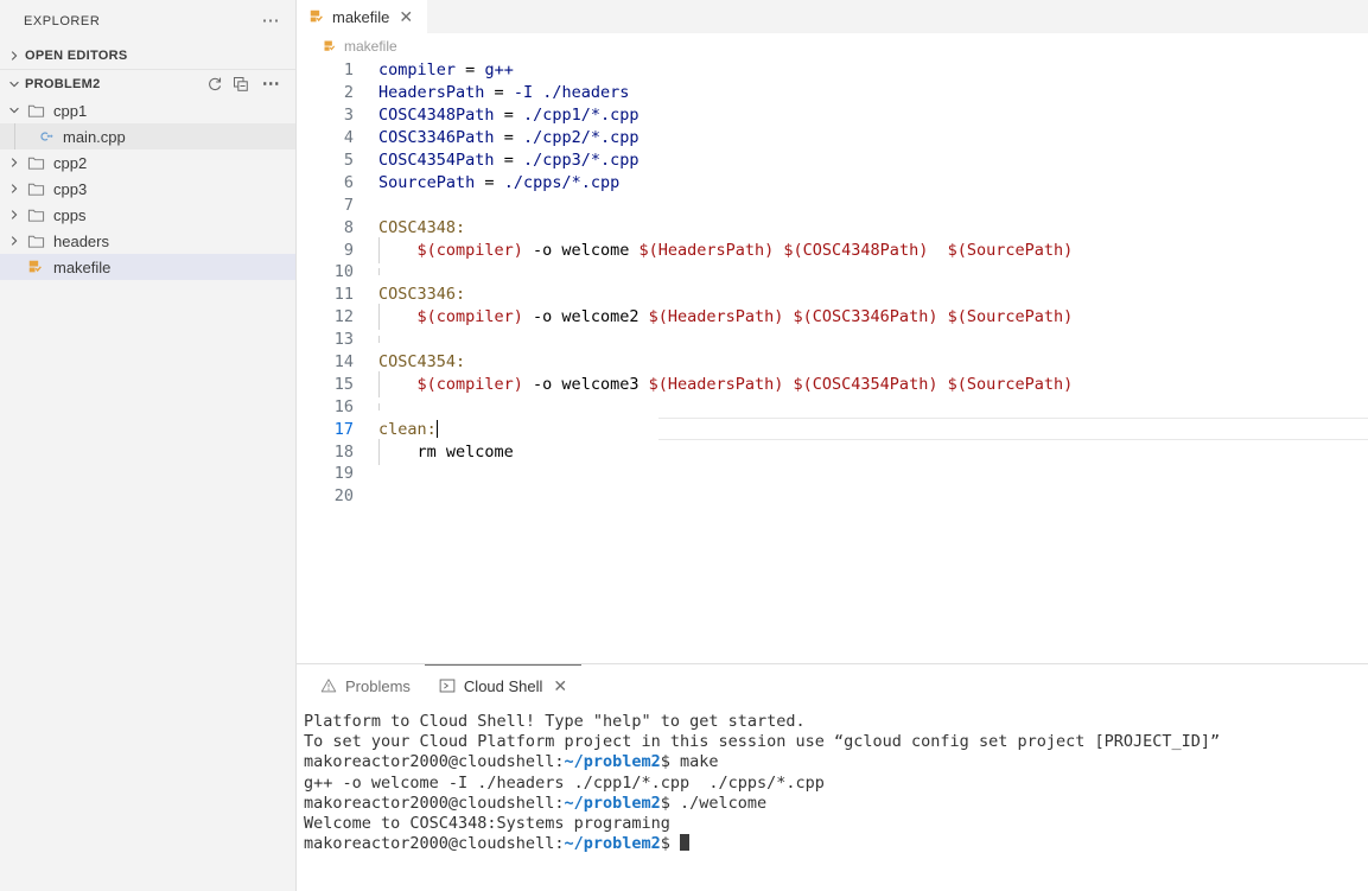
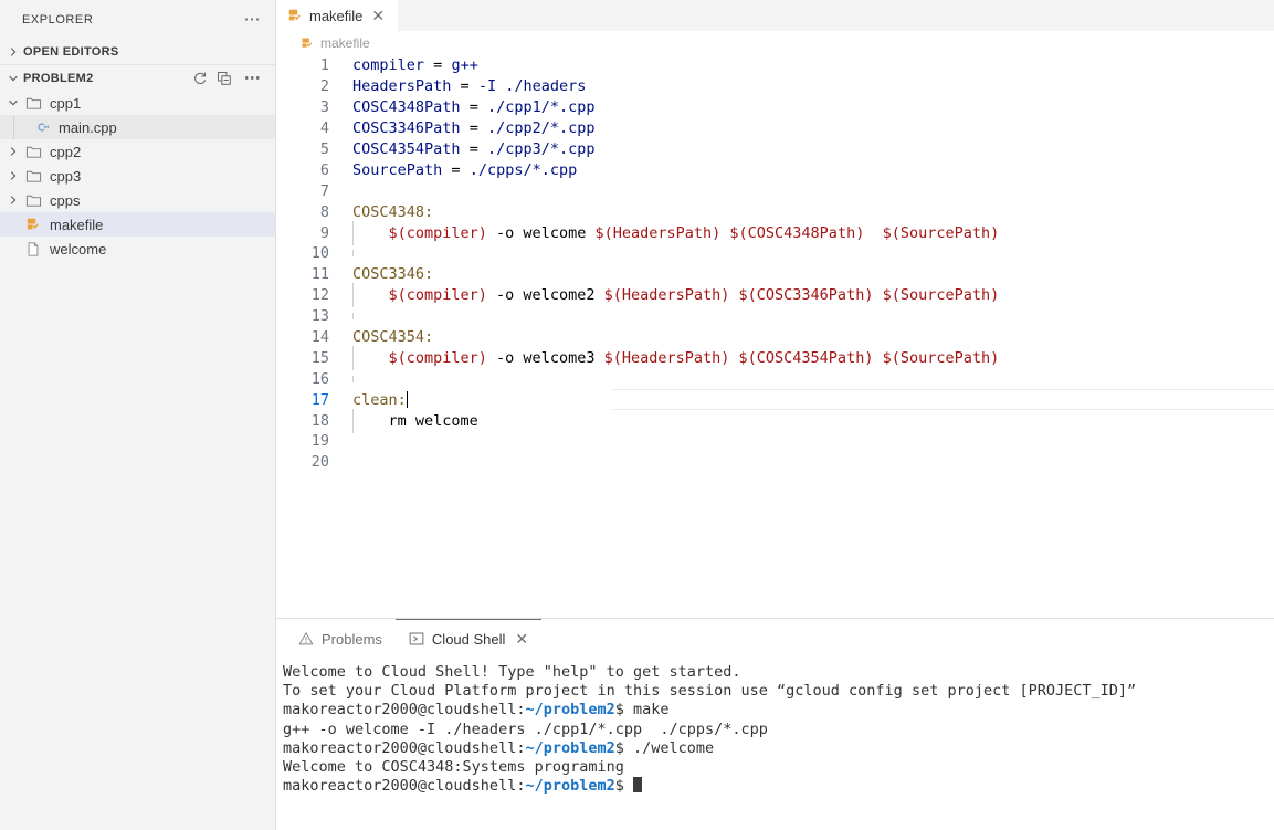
  EXPLORER
  ⋯
  OPEN EDITORS
  PROBLEM2
  ⋯
  cpp1
  main.cpp
  cpp2
  cpp3
  cpps
- headers
  makefile
+ welcome
  makefile
  ✕
  makefile
  1
  compiler = g++
  2
  HeadersPath = -I ./headers
  3
  COSC4348Path = ./cpp1/*.cpp
  4
  COSC3346Path = ./cpp2/*.cpp
  5
  COSC4354Path = ./cpp3/*.cpp
  6
  SourcePath = ./cpps/*.cpp
  7
  8
  COSC4348:
  9
  $(compiler) -o welcome $(HeadersPath) $(COSC4348Path) $(SourcePath)
  10
  11
  COSC3346:
  12
  $(compiler) -o welcome2 $(HeadersPath) $(COSC3346Path) $(SourcePath)
  13
  14
  COSC4354:
  15
  $(compiler) -o welcome3 $(HeadersPath) $(COSC4354Path) $(SourcePath)
  16
  17
  clean:
  18
  rm welcome
  19
  20
  Problems
  Cloud Shell
  ✕
- Platform to Cloud Shell! Type "help" to get started.
+ Welcome to Cloud Shell! Type "help" to get started.
  To set your Cloud Platform project in this session use “gcloud config set project [PROJECT_ID]”
  makoreactor2000@cloudshell:~/problem2$ make
  g++ -o welcome -I ./headers ./cpp1/*.cpp ./cpps/*.cpp
  makoreactor2000@cloudshell:~/problem2$ ./welcome
  Welcome to COSC4348:Systems programing
  makoreactor2000@cloudshell:~/problem2$
